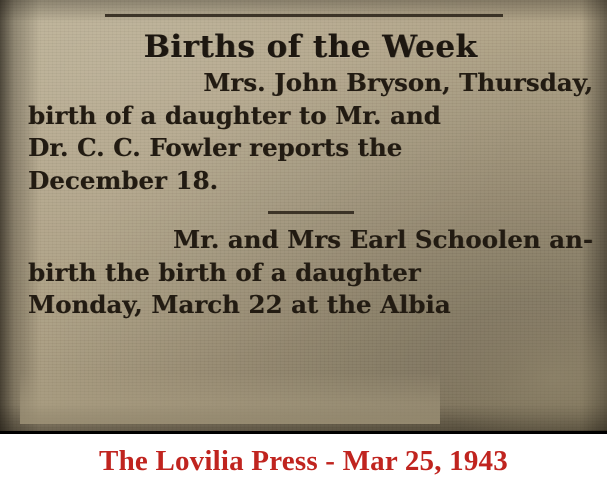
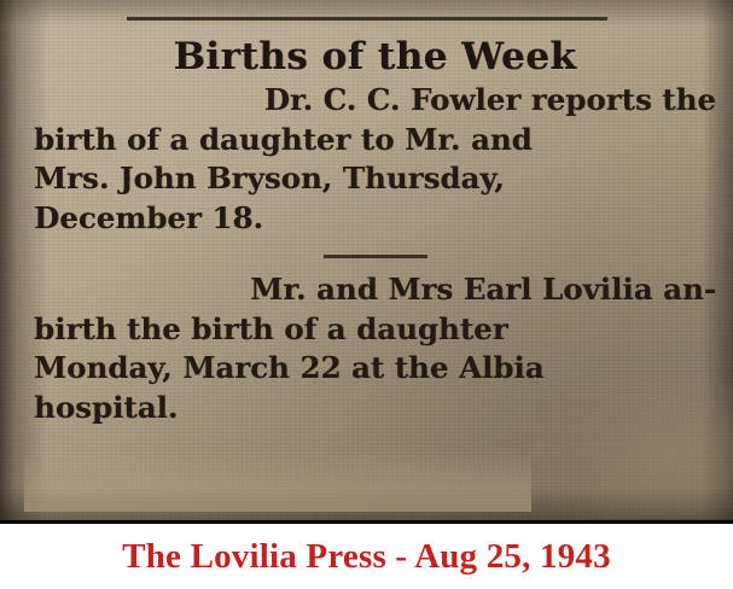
  Births of the Week
- Mrs. John Bryson, Thursday,
+ Dr. C. C. Fowler reports the
  birth of a daughter to Mr. and
- Dr. C. C. Fowler reports the
+ Mrs. John Bryson, Thursday,
  December 18.
- Mr. and Mrs Earl Schoolen an-
+ Mr. and Mrs Earl Lovilia an-
  birth the birth of a daughter
  Monday, March 22 at the Alb
+ hospital.
- The Lovilia Press - Mar 25, 1943
+ The Lovilia Press - Aug 25, 1943
